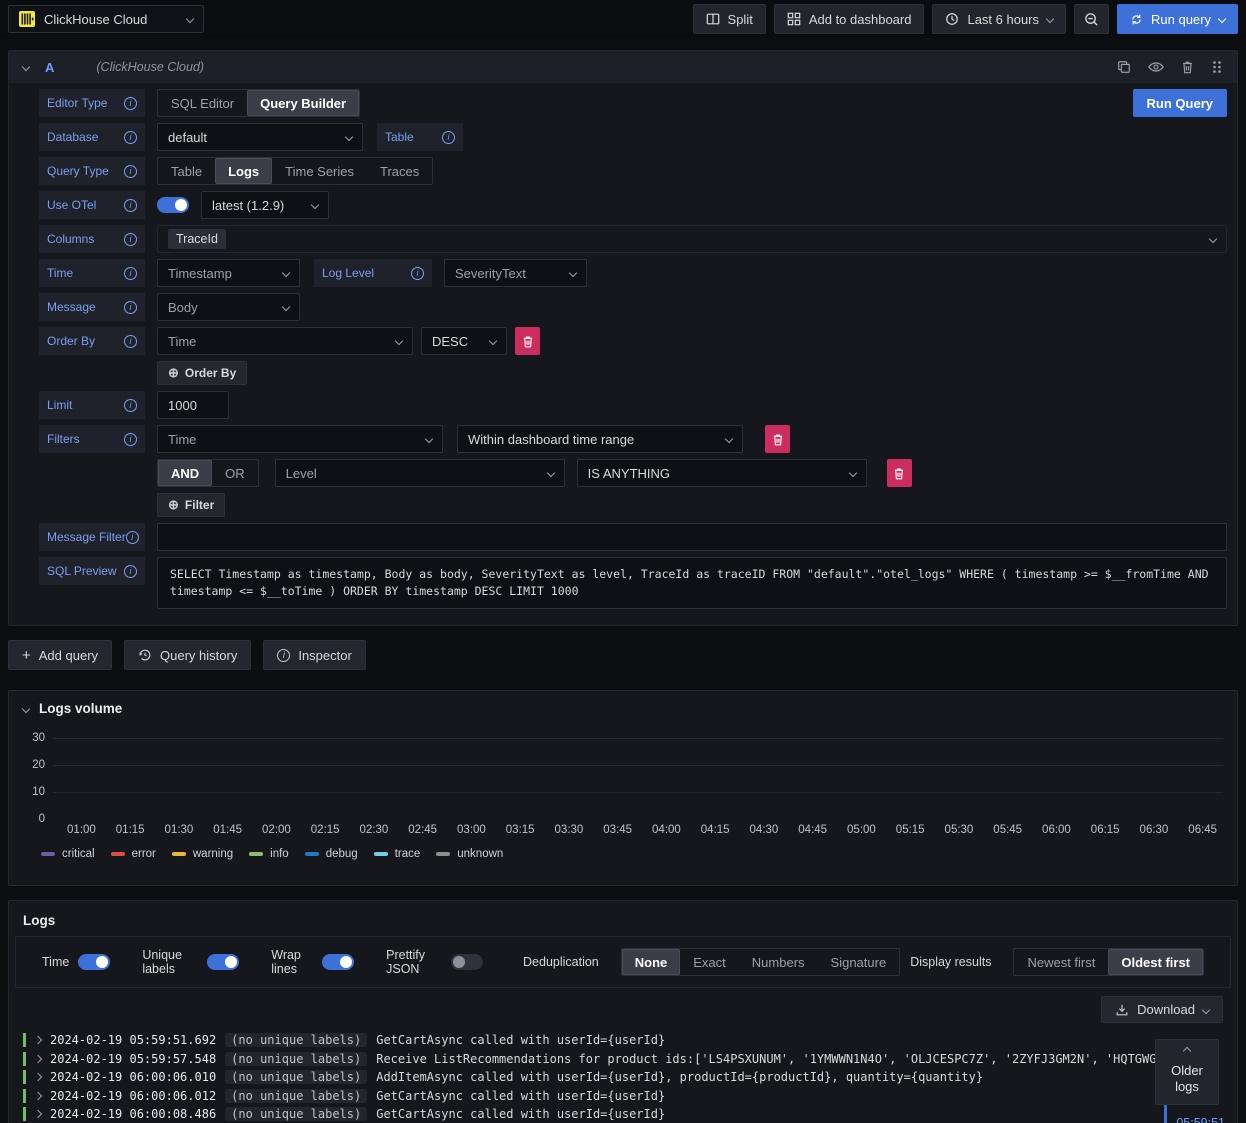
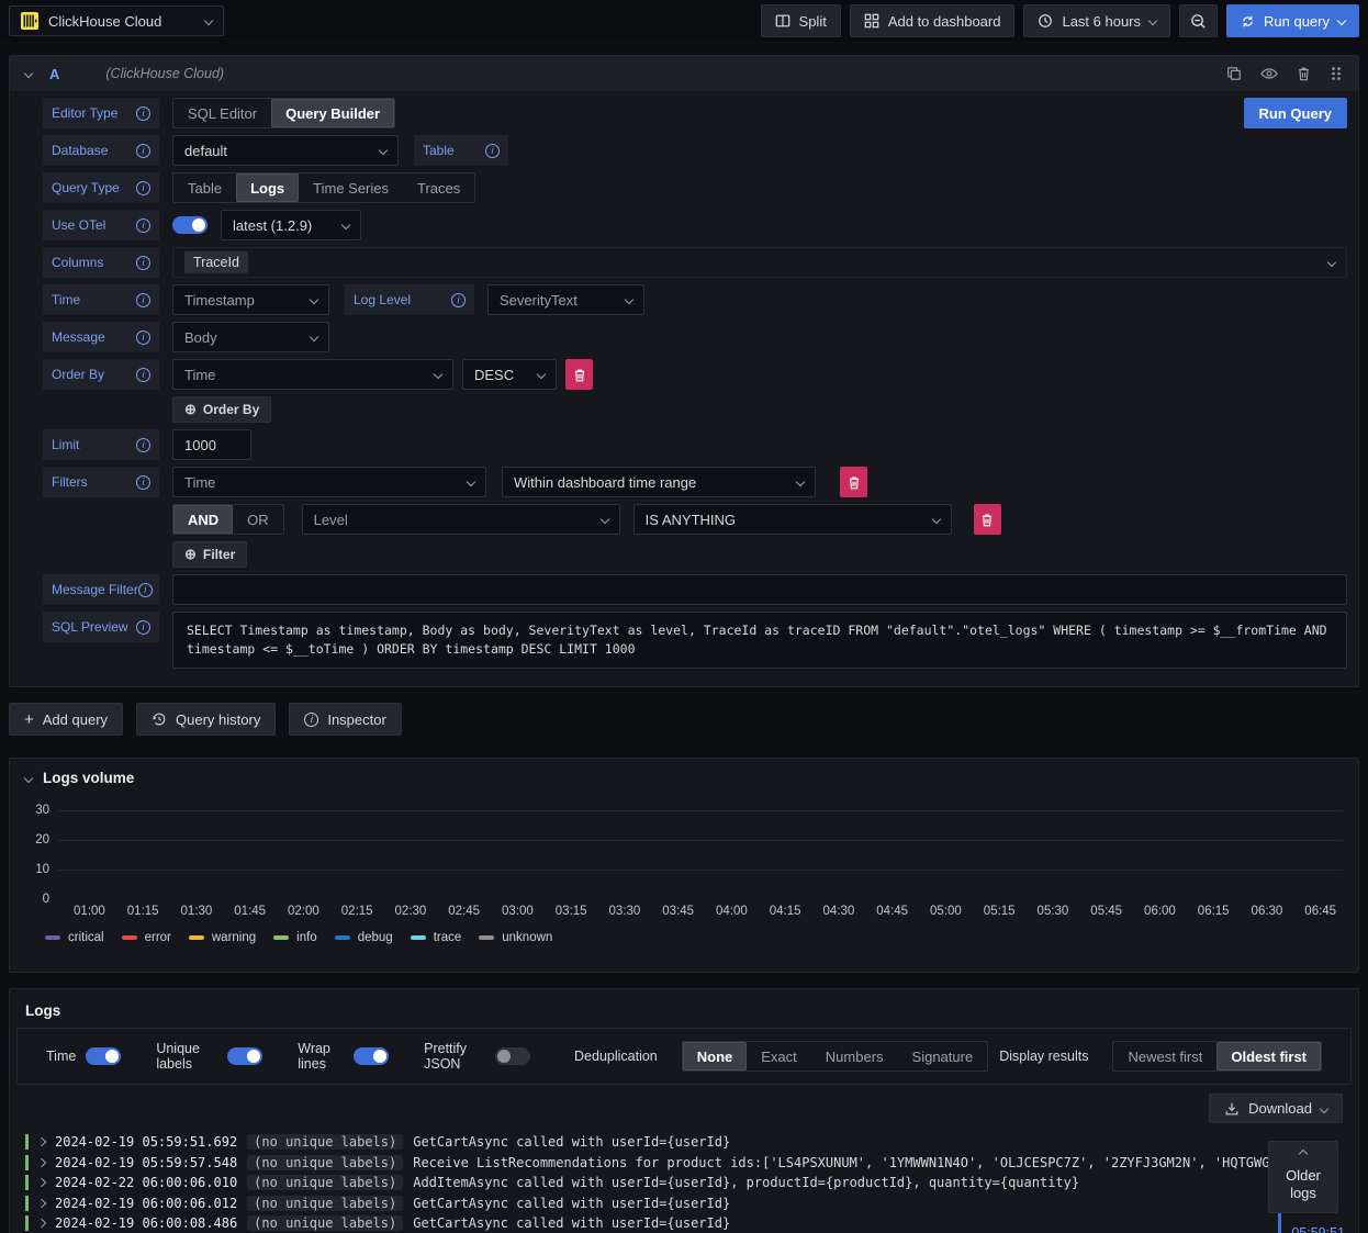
  ClickHouse Cloud
  Split
  Add to dashboard
  Last 6 hours
  Run query
  A
  (ClickHouse Cloud)
  Editor Type
  SQL Editor
  Query Builder
  Run Query
  Database
  default
  Table
  Query Type
  Table
  Logs
  Time Series
  Traces
  Use OTel
  latest (1.2.9)
  Columns
  TraceId
  Time
  Timestamp
  Log Level
  SeverityText
  Message
  Body
  Order By
  Time
  DESC
  ⊕
  Order By
  Limit
  1000
  Filters
  Time
  Within dashboard time range
  AND
  OR
  Level
  IS ANYTHING
  ⊕
  Filter
  Message Filter
  SQL Preview
  SELECT Timestamp as timestamp, Body as body, SeverityText as level, TraceId as traceID FROM "default"."otel_logs" WHERE ( timestamp >= $__fromTime AND timestamp <= $__toTime ) ORDER BY timestamp DESC LIMIT 1000
  +
  Add query
  Query history
  Inspector
  Logs volume
  0
  10
  20
  30
  01:00
  01:15
  01:30
  01:45
  02:00
  02:15
  02:30
  02:45
  03:00
  03:15
  03:30
  03:45
  04:00
  04:15
  04:30
  04:45
  05:00
  05:15
  05:30
  05:45
  06:00
  06:15
  06:30
  06:45
  critical
  error
  warning
  info
  debug
  trace
  unknown
  Logs
  Time
  Unique labels
  Wrap lines
  Prettify JSON
  Deduplication
  None
  Exact
  Numbers
  Signature
  Display results
  Newest first
  Oldest first
  Download
  2024-02-19 05:59:51.692
  (no unique labels)
  GetCartAsync called with userId={userId}
  2024-02-19 05:59:57.548
  (no unique labels)
  Receive ListRecommendations for product ids:['LS4PSXUNUM', '1YMWWN1N4O', 'OLJCESPC7Z', '2ZYFJ3GM2N', 'HQTGWG
- 2024-02-19 06:00:06.010
+ 2024-02-22 06:00:06.010
  (no unique labels)
  AddItemAsync called with userId={userId}, productId={productId}, quantity={quantity}
  2024-02-19 06:00:06.012
  (no unique labels)
  GetCartAsync called with userId={userId}
  2024-02-19 06:00:08.486
  (no unique labels)
  GetCartAsync called with userId={userId}
  Older logs
